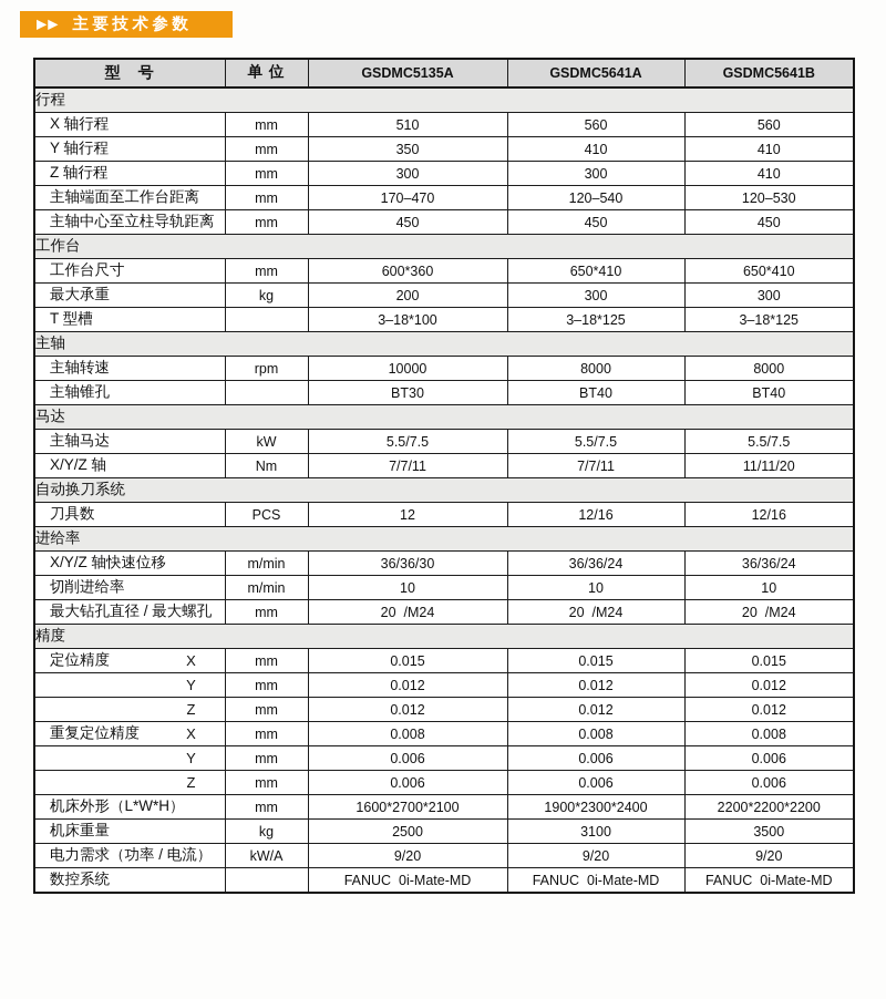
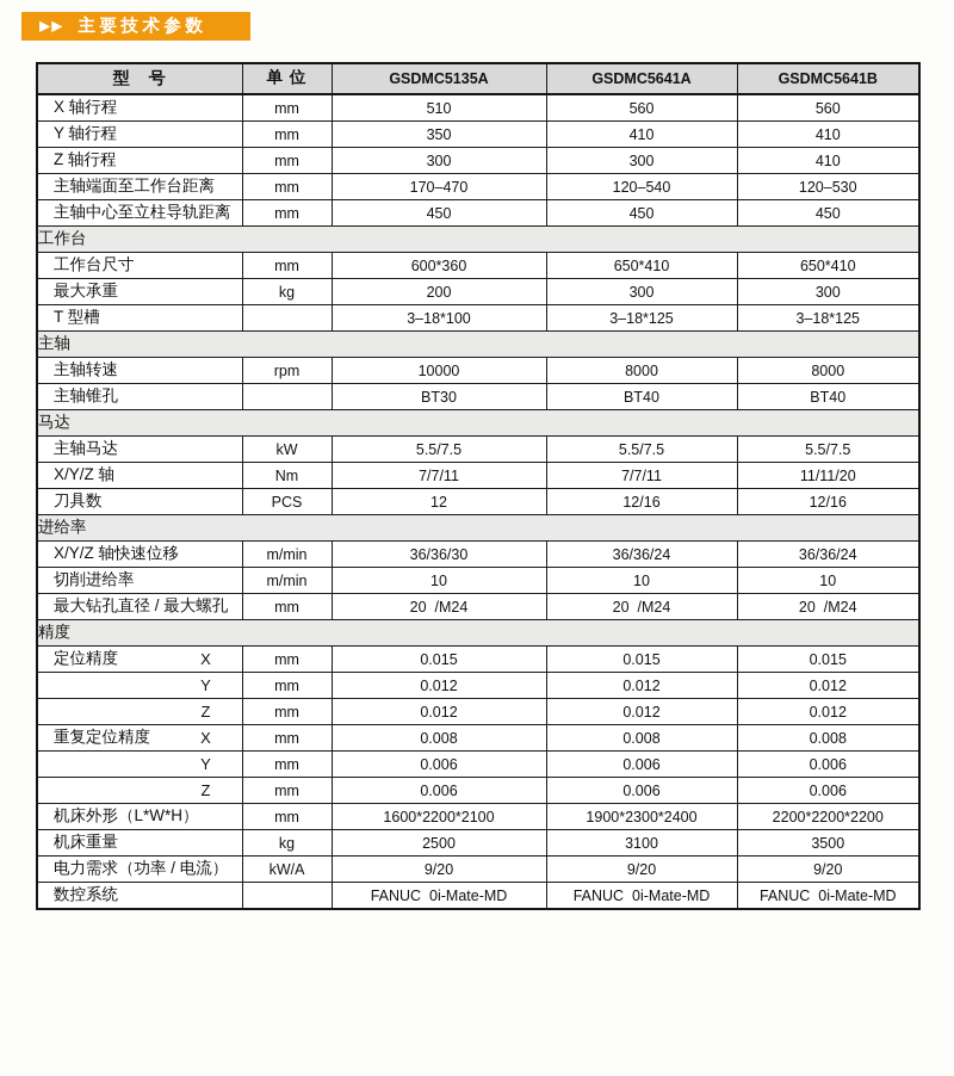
  ▶▶
  主要技术参数
  型 号	单 位	GSDMC5135A	GSDMC5641A	GSDMC5641B
- 行程
  X 轴行程	mm	510	560	560
  Y 轴行程	mm	350	410	410
  Z 轴行程	mm	300	300	410
  主轴端面至工作台距离	mm	170–470	120–540	120–530
  主轴中心至立柱导轨距离	mm	450	450	450
  工作台
  工作台尺寸	mm	600*360	650*410	650*410
  最大承重	kg	200	300	300
  T 型槽		3–18*100	3–18*125	3–18*125
  主轴
  主轴转速	rpm	10000	8000	8000
  主轴锥孔		BT30	BT40	BT40
  马达
  主轴马达	kW	5.5/7.5	5.5/7.5	5.5/7.5
  X/Y/Z 轴	Nm	7/7/11	7/7/11	11/11/20
- 自动换刀系统
  刀具数	PCS	12	12/16	12/16
  进给率
  X/Y/Z 轴快速位移	m/min	36/36/30	36/36/24	36/36/24
  切削进给率	m/min	10	10	10
  最大钻孔直径 / 最大螺孔	mm	20 /M24	20 /M24	20 /M24
  精度
  定位精度 X	mm	0.015	0.015	0.015
  Y	mm	0.012	0.012	0.012
  Z	mm	0.012	0.012	0.012
  重复定位精度 X	mm	0.008	0.008	0.008
  Y	mm	0.006	0.006	0.006
  Z	mm	0.006	0.006	0.006
- 机床外形（L*W*H）	mm	1600*2700*2100	1900*2300*2400	2200*2200*2200
+ 机床外形（L*W*H）	mm	1600*2200*2100	1900*2300*2400	2200*2200*2200
  机床重量	kg	2500	3100	3500
  电力需求（功率 / 电流）	kW/A	9/20	9/20	9/20
  数控系统		FANUC 0i-Mate-MD	FANUC 0i-Mate-MD	FANUC 0i-Mate-MD
